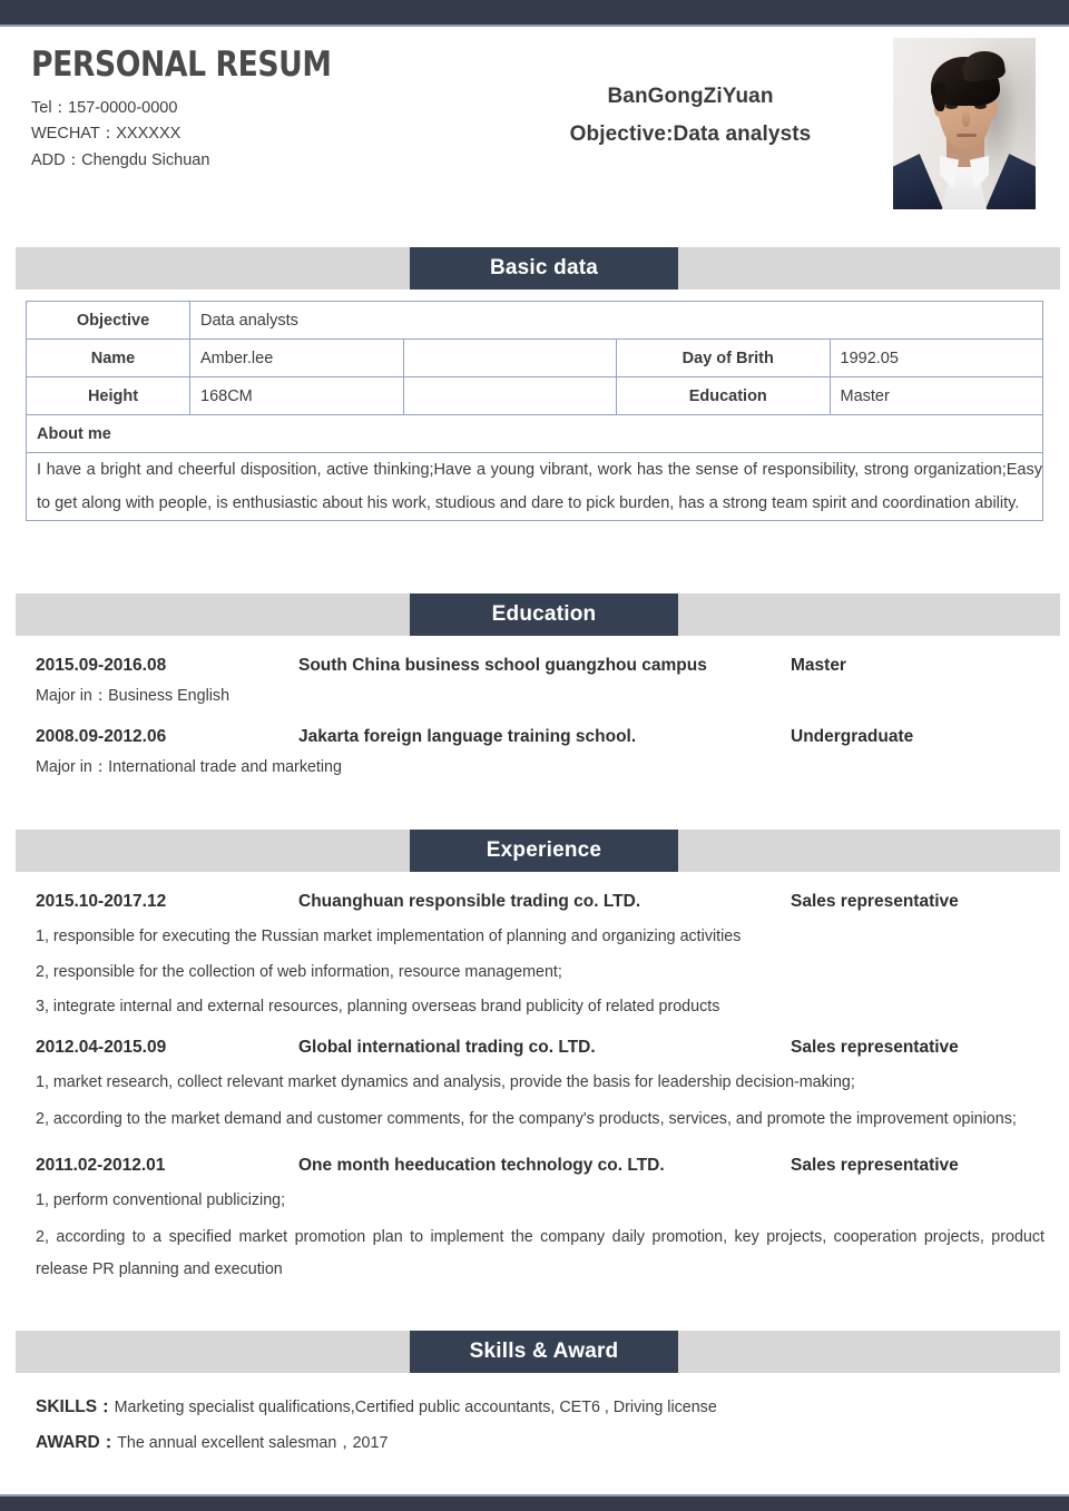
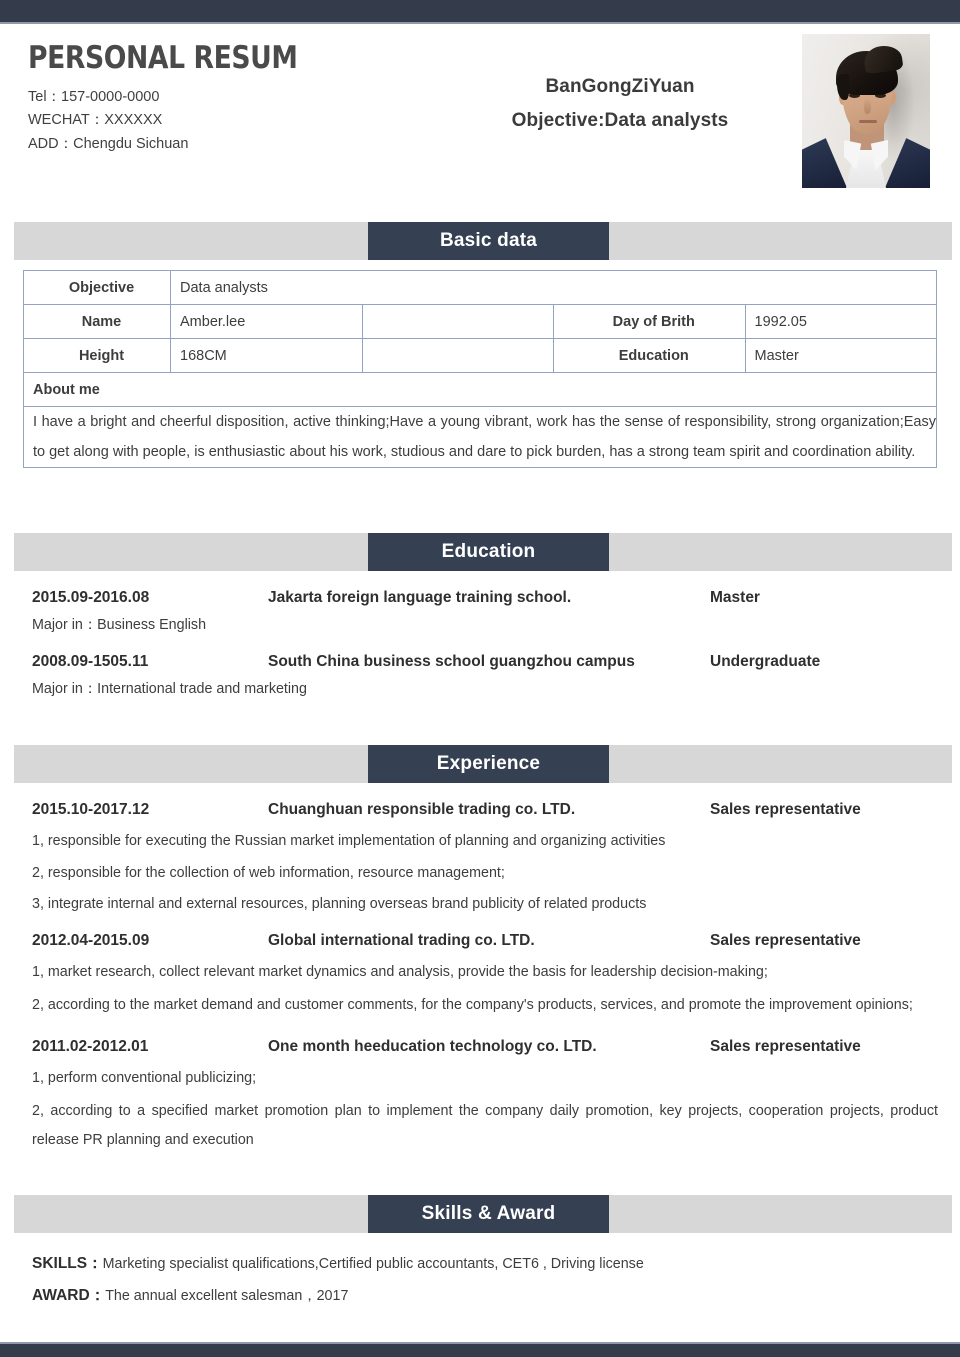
  PERSONAL RESUM
  Tel：157-0000-0000
  WECHAT：XXXXXX
  ADD：Chengdu Sichuan
  BanGongZiYuan
  Objective:Data analysts
  Basic data
  Objective	Data analysts
  Name	Amber.lee		Day of Brith	1992.05
  Height	168CM		Education	Master
  About me
  I have a bright and cheerful disposition, active thinking;Have a young vibrant, work has the sense of responsibility, strong organization;Easy to get along with people, is enthusiastic about his work, studious and dare to pick burden, has a strong team spirit and coordination ability.
  Education
  2015.09-2016.08
- South China business school guangzhou campus
+ Jakarta foreign language training school.
  Master
  Major in：Business English
- 2008.09-2012.06
+ 2008.09-1505.11
- Jakarta foreign language training school.
+ South China business school guangzhou campus
  Undergraduate
  Major in：International trade and marketing
  Experience
  2015.10-2017.12
  Chuanghuan responsible trading co. LTD.
  Sales representative
  1, responsible for executing the Russian market implementation of planning and organizing activities
  2, responsible for the collection of web information, resource management;
  3, integrate internal and external resources, planning overseas brand publicity of related products
  2012.04-2015.09
  Global international trading co. LTD.
  Sales representative
  1, market research, collect relevant market dynamics and analysis, provide the basis for leadership decision-making;
  2, according to the market demand and customer comments, for the company's products, services, and promote the improvement opinions;
  2011.02-2012.01
  One month heeducation technology co. LTD.
  Sales representative
  1, perform conventional publicizing;
  2, according to a specified market promotion plan to implement the company daily promotion, key projects, cooperation projects, product release PR planning and execution
  Skills & Award
  SKILLS：Marketing specialist qualifications,Certified public accountants, CET6 , Driving license
  AWARD：The annual excellent salesman，2017
